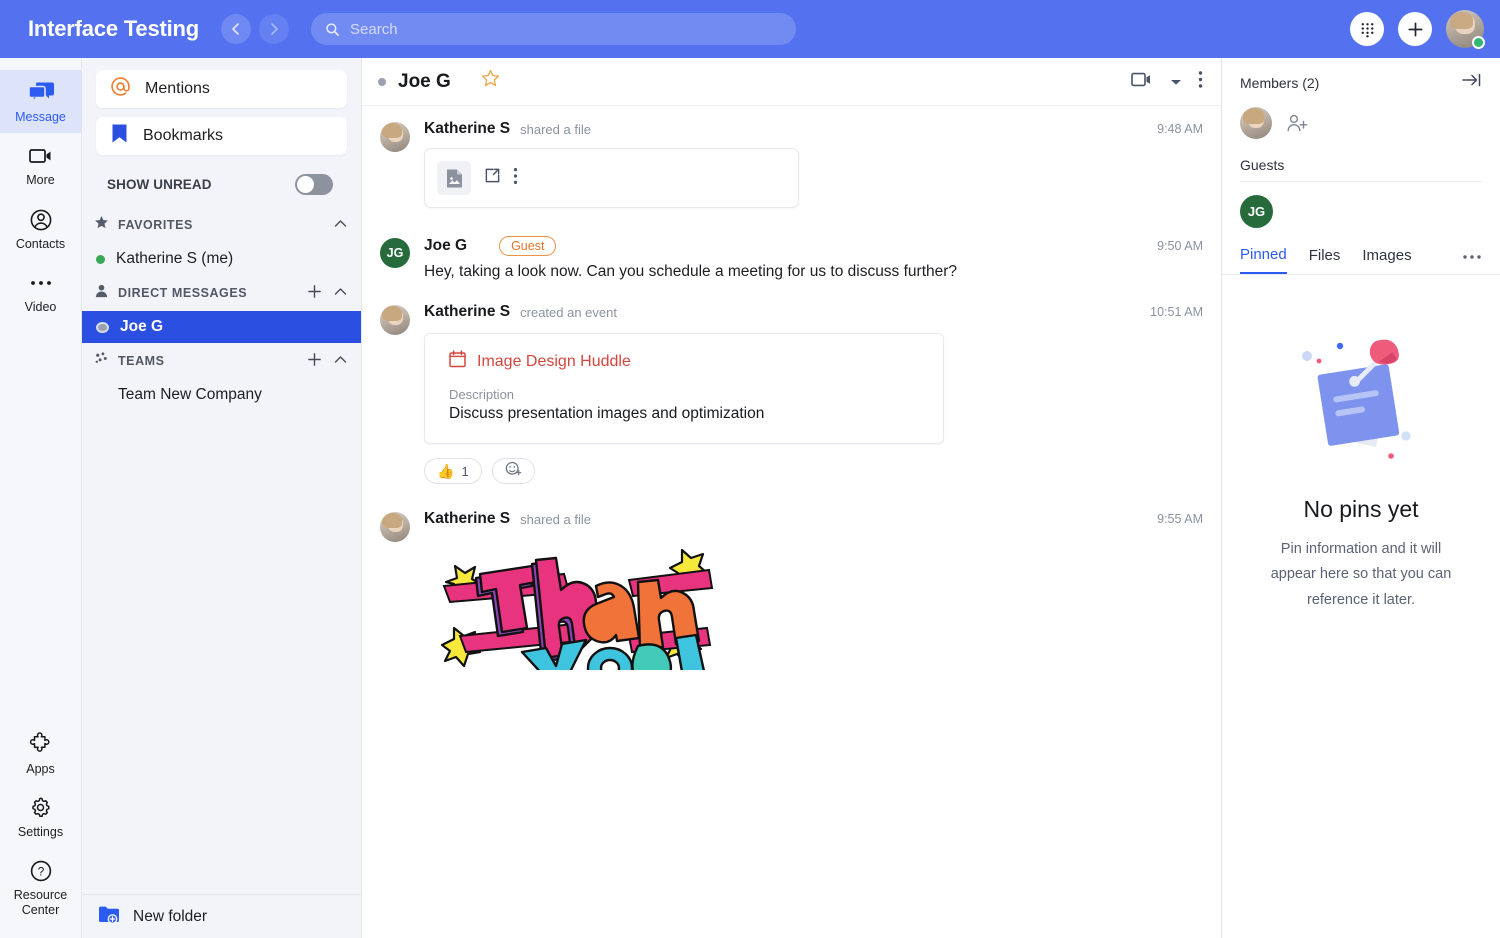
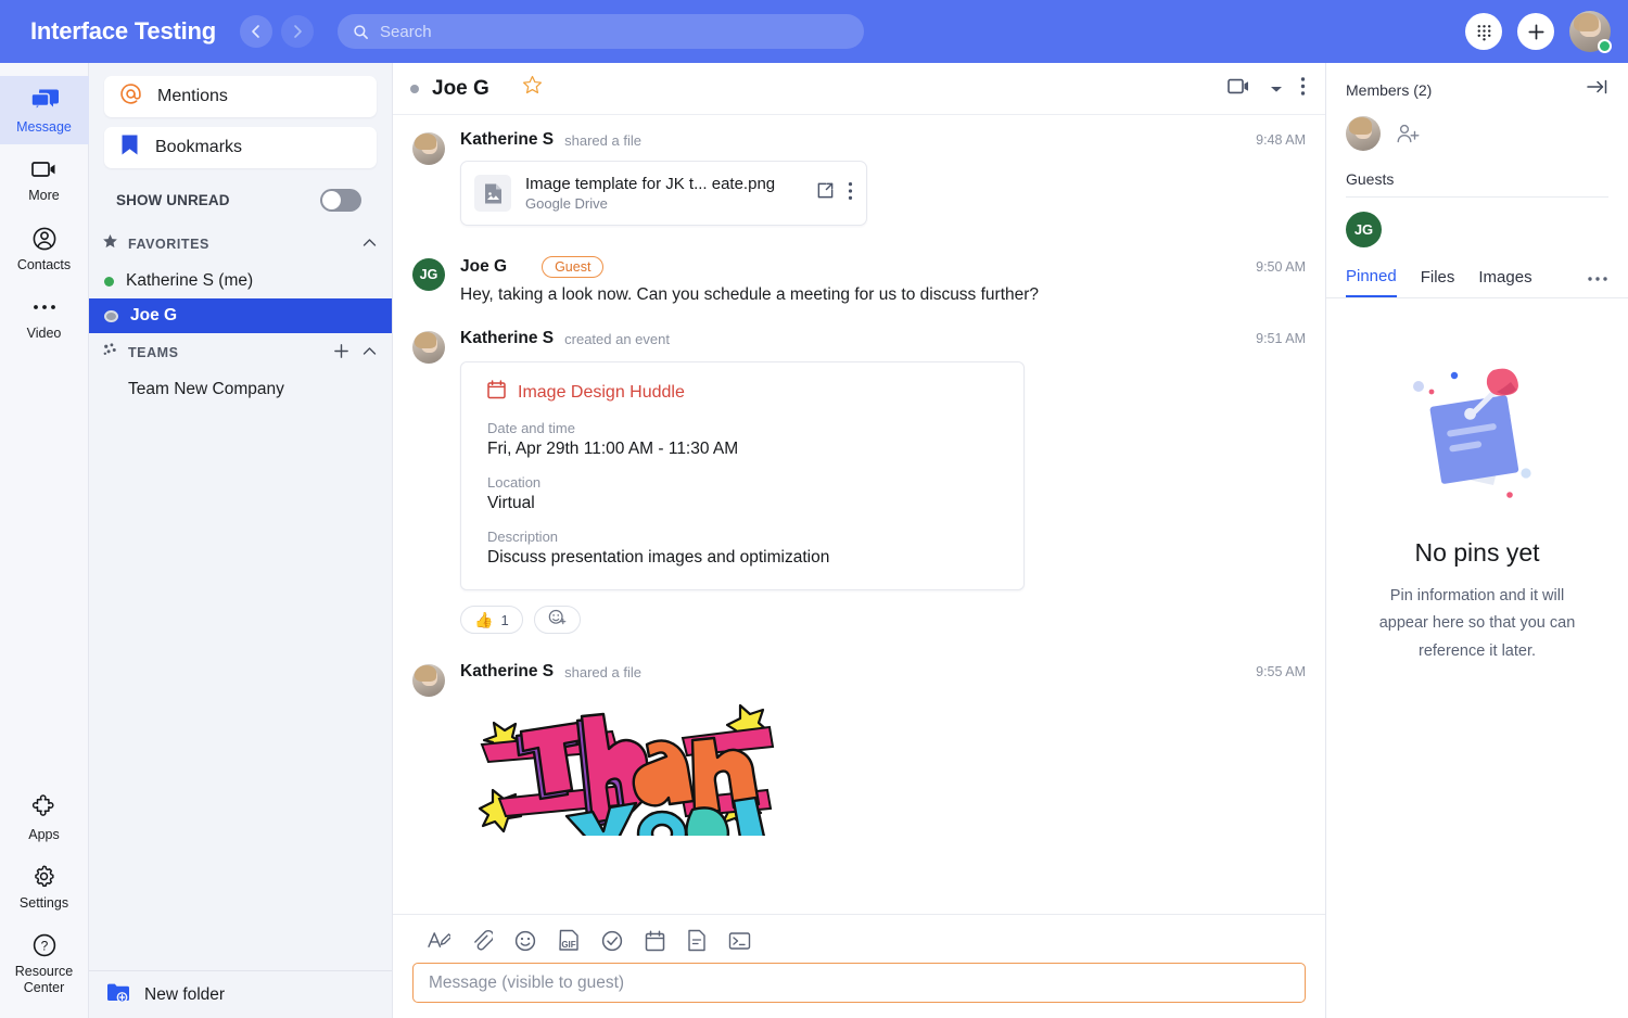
  Interface Testing
  Search
  Message
  More
  Contacts
  Video
  Apps
  Settings
  ?
  Resource Center
  Mentions
  Bookmarks
  SHOW UNREAD
  FAVORITES
  Katherine S (me)
- DIRECT MESSAGES
  Joe G
  TEAMS
  Team New Company
  New folder
  Joe G
  Katherine S
  shared a file
  9:48 AM
+ Image template for JK t... eate.png
+ Google Drive
  JG
  Joe G
  Guest
  9:50 AM
  Hey, taking a look now. Can you schedule a meeting for us to discuss further?
  Katherine S
  created an event
- 10:51 AM
+ 9:51 AM
  Image Design Huddle
+ Date and time
+ Fri, Apr 29th 11:00 AM - 11:30 AM
+ Location
+ Virtual
  Description
  Discuss presentation images and optimization
  👍
  1
  Katherine S
  shared a file
  9:55 AM
+ GIF
+ Message (visible to guest)
  Members (2)
  Guests
  JG
  Pinned
  Files
  Images
  No pins yet
  Pin information and it will appear here so that you can reference it later.
